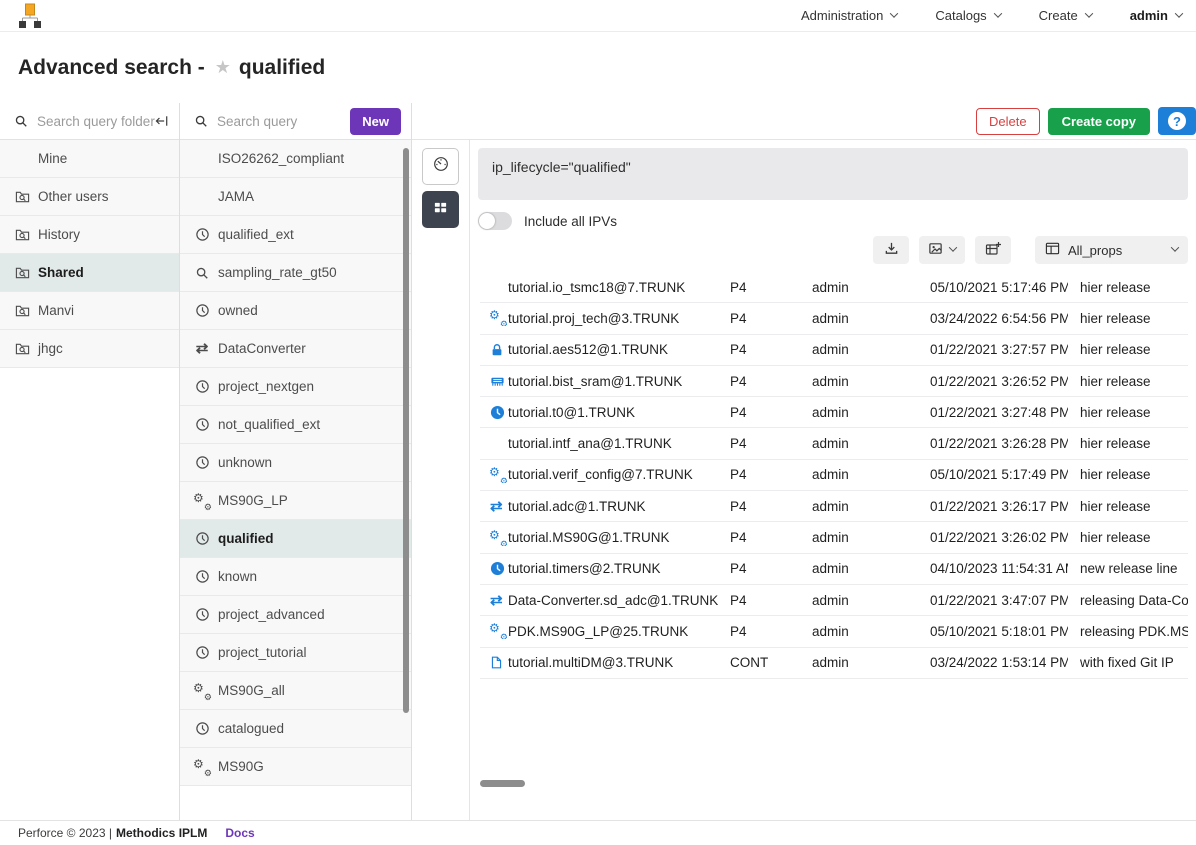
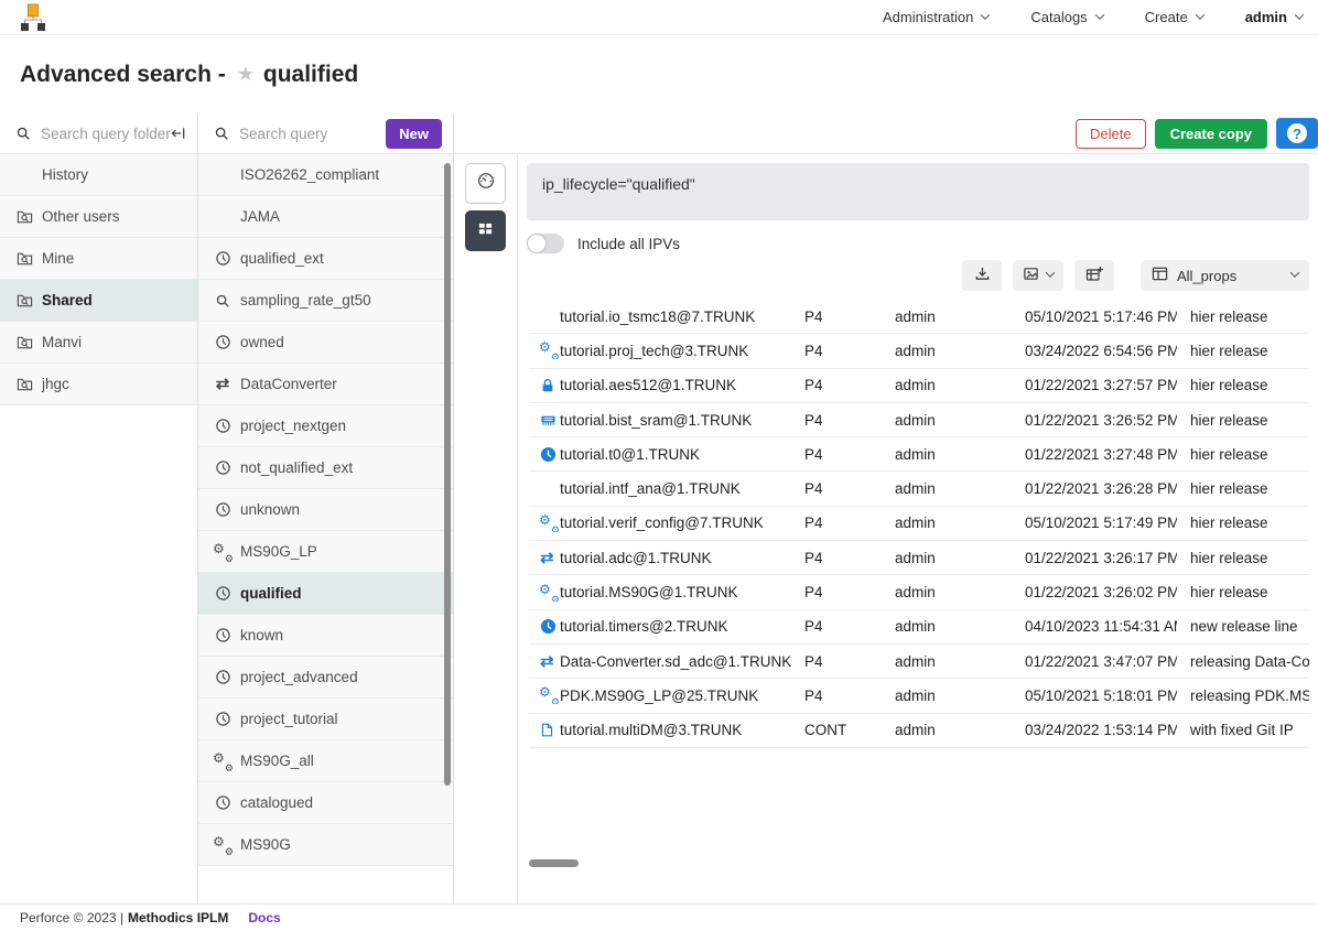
  Administration
  Catalogs
  Create
  admin
  Advanced search -
  ★
  qualified
  Search query folder
- Mine
+ History
  Other users
- History
+ Mine
  Shared
  Manvi
  jhgc
  Search query
  New
  ISO26262_compliant
  JAMA
  qualified_ext
  sampling_rate_gt50
  owned
  ⇄
  DataConverter
  project_nextgen
  not_qualified_ext
  unknown
  ⚙
  ⚙
  MS90G_LP
  qualified
  known
  project_advanced
  project_tutorial
  ⚙
  ⚙
  MS90G_all
  catalogued
  ⚙
  ⚙
  MS90G
  Delete
  Create copy
  ?
  ip_lifecycle="qualified"
  Include all IPVs
  All_props
  tutorial.io_tsmc18@7.TRUNK
  P4
  admin
  05/10/2021 5:17:46 PM
  hier release
  ⚙
  ⚙
  tutorial.proj_tech@3.TRUNK
  P4
  admin
  03/24/2022 6:54:56 PM
  hier release
  tutorial.aes512@1.TRUNK
  P4
  admin
  01/22/2021 3:27:57 PM
  hier release
  tutorial.bist_sram@1.TRUNK
  P4
  admin
  01/22/2021 3:26:52 PM
  hier release
  tutorial.t0@1.TRUNK
  P4
  admin
  01/22/2021 3:27:48 PM
  hier release
  tutorial.intf_ana@1.TRUNK
  P4
  admin
  01/22/2021 3:26:28 PM
  hier release
  ⚙
  ⚙
  tutorial.verif_config@7.TRUNK
  P4
  admin
  05/10/2021 5:17:49 PM
  hier release
  ⇄
  tutorial.adc@1.TRUNK
  P4
  admin
  01/22/2021 3:26:17 PM
  hier release
  ⚙
  ⚙
  tutorial.MS90G@1.TRUNK
  P4
  admin
  01/22/2021 3:26:02 PM
  hier release
  tutorial.timers@2.TRUNK
  P4
  admin
  04/10/2023 11:54:31 A
  new release line
  ⇄
  Data-Converter.sd_adc@1.TRUNK
  P4
  admin
  01/22/2021 3:47:07 PM
  ⚙
  ⚙
  PDK.MS90G_LP@25.TRUNK
  P4
  admin
  05/10/2021 5:18:01 PM
  releasing PDK.MS
  tutorial.multiDM@3.TRUNK
  CONT
  admin
  03/24/2022 1:53:14 PM
  with fixed Git IP
  Perforce © 2023 |
  Methodics IPLM
  Docs
